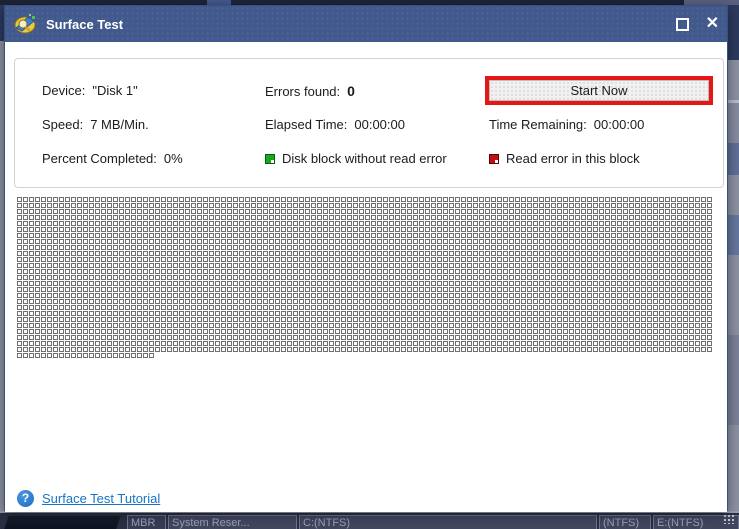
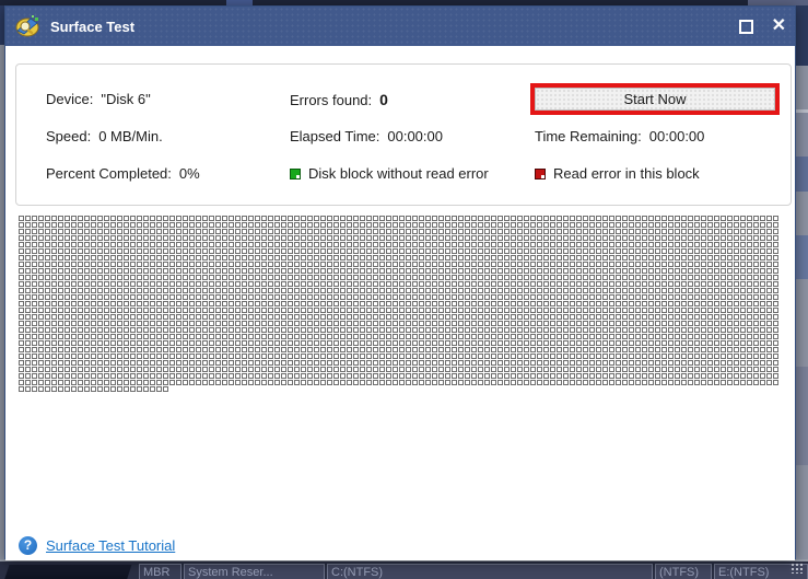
  MBR
  System Reser...
  C:(NTFS)
  (NTFS)
  E:(NTFS)
  Surface Test
  ✕
- Device: "Disk 1"
+ Device: "Disk 6"
  Errors found: 0
  Start Now
- Speed: 7 MB/Min.
+ Speed: 0 MB/Min.
  Elapsed Time: 00:00:00
  Time Remaining: 00:00:00
  Percent Completed: 0%
  Disk block without read error
  Read error in this block
  ?
  Surface Test Tutorial
